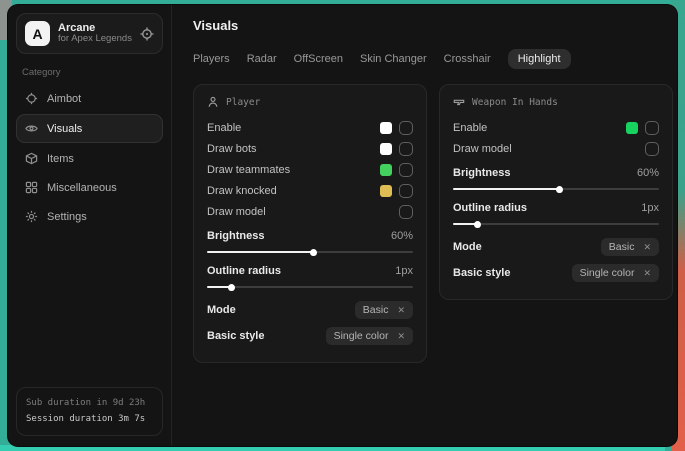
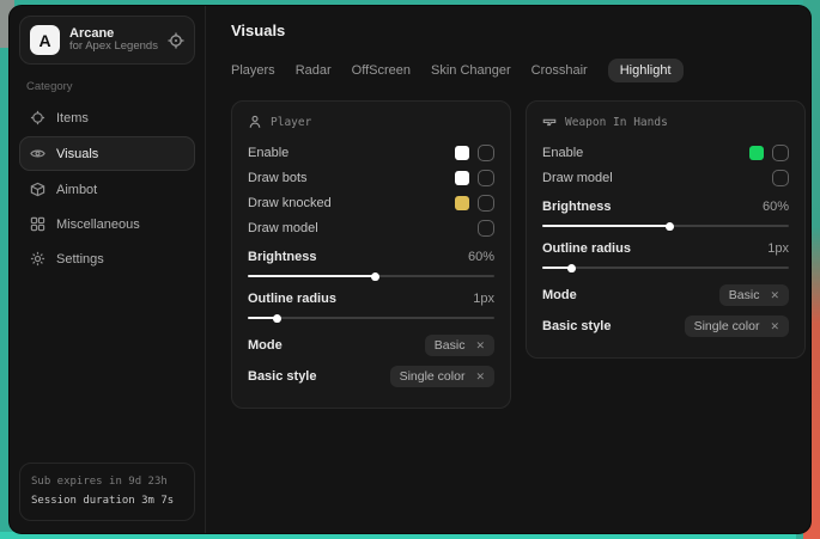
  A
  Arcane
  for Apex Legends
  Category
- Aimbot
+ Items
  Visuals
- Items
+ Aimbot
  Miscellaneous
  Settings
- Sub duration in 9d 23h
+ Sub expires in 9d 23h
  Session duration 3m 7s
  Visuals
  Players
  Radar
  OffScreen
  Skin Changer
  Crosshair
  Highlight
  Player
  Enable
  Draw bots
- Draw teammates
  Draw knocked
  Draw model
  Brightness
  60%
  Outline radius
  1px
  Mode
  Basic
  ✕
  Basic style
  Single color
  ✕
  Weapon In Hands
  Enable
  Draw model
  Brightness
  60%
  Outline radius
  1px
  Mode
  Basic
  ✕
  Basic style
  Single color
  ✕
